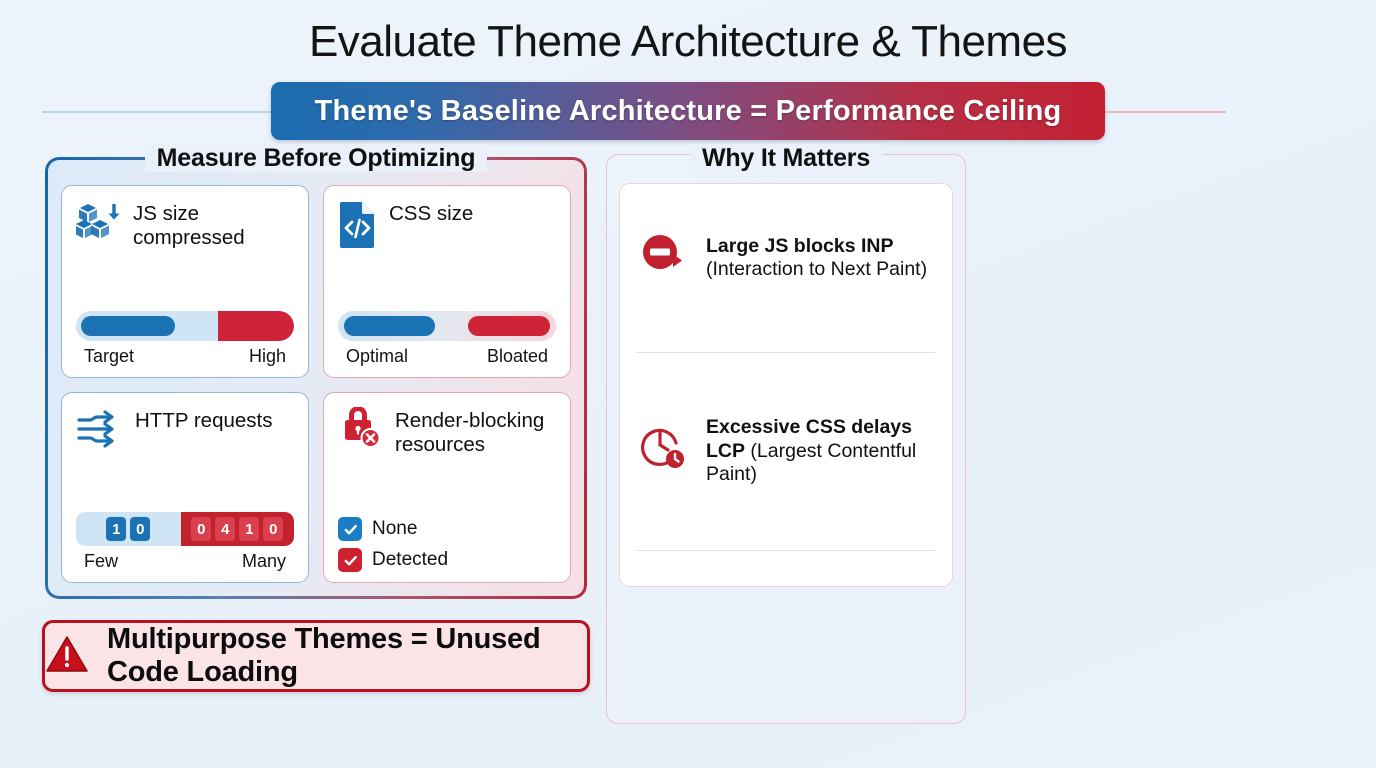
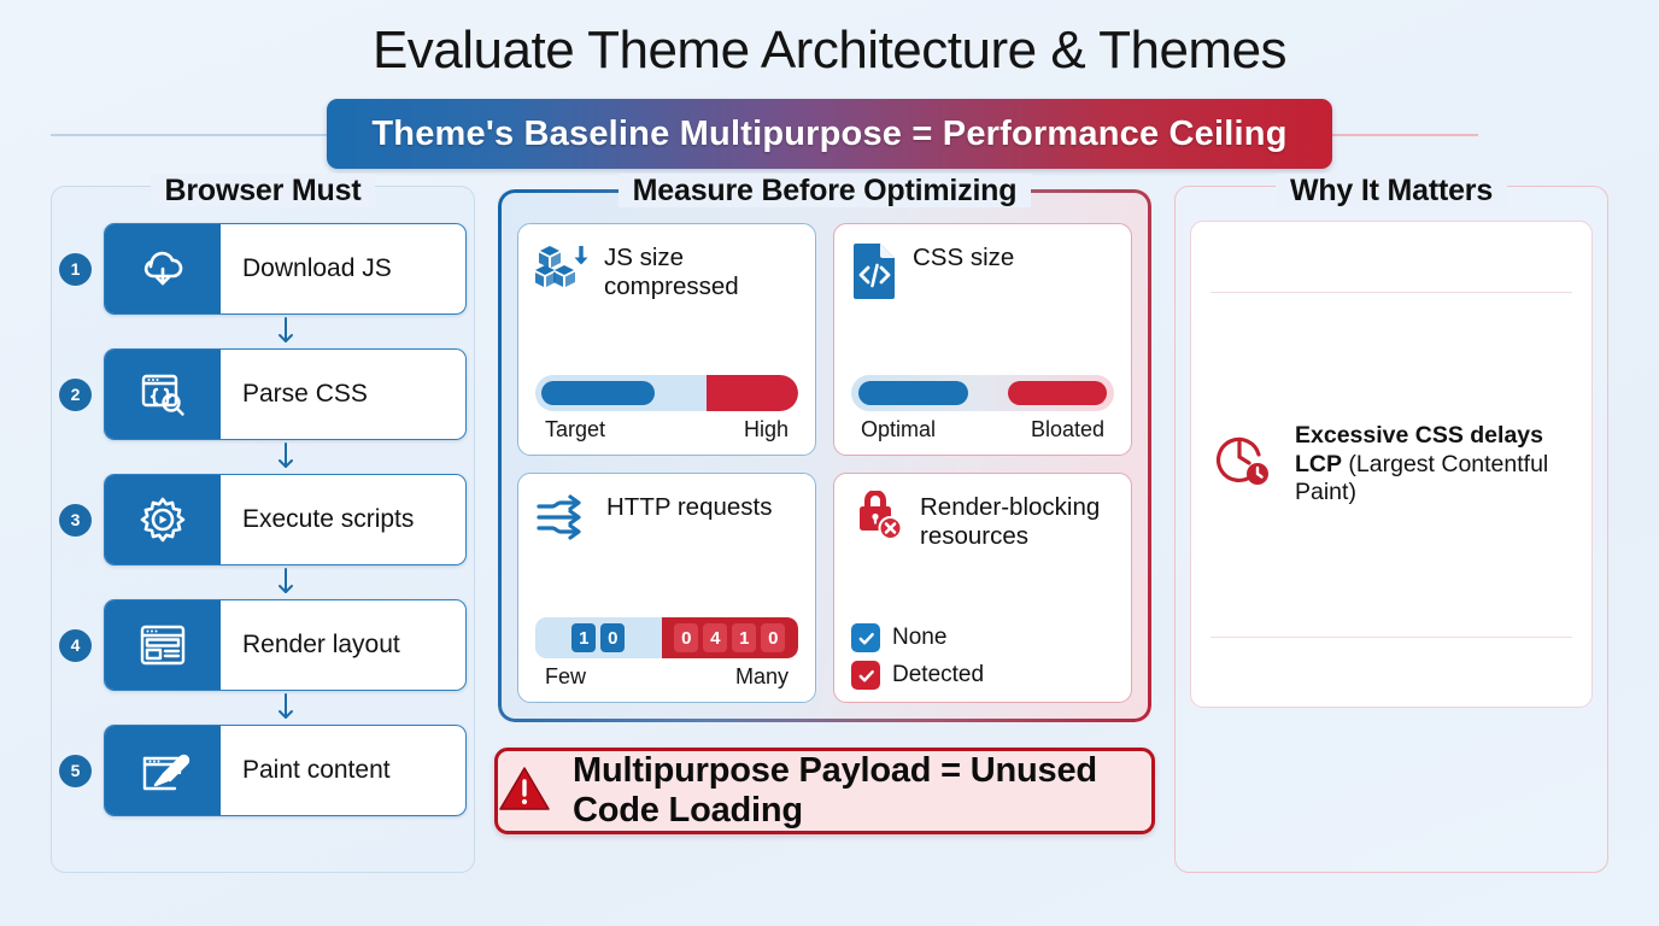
  Evaluate Theme Architecture & Themes
- Theme's Baseline Architecture = Performance Ceiling
+ Theme's Baseline Multipurpose = Performance Ceiling
+ Browser Must
+ 1
+ Download JS
+ 2
+ Parse CSS
+ 3
+ Execute scripts
+ 4
+ Render layout
+ 5
+ Paint content
  Measure Before Optimizing
- Multipurpose Themes = Unused Code Loading
+ Multipurpose Payload = Unused Code Loading
  Why It Matters
- Large JS blocks INP (Interaction to Next Paint)
  Excessive CSS delays LCP (Largest Contentful Paint)
